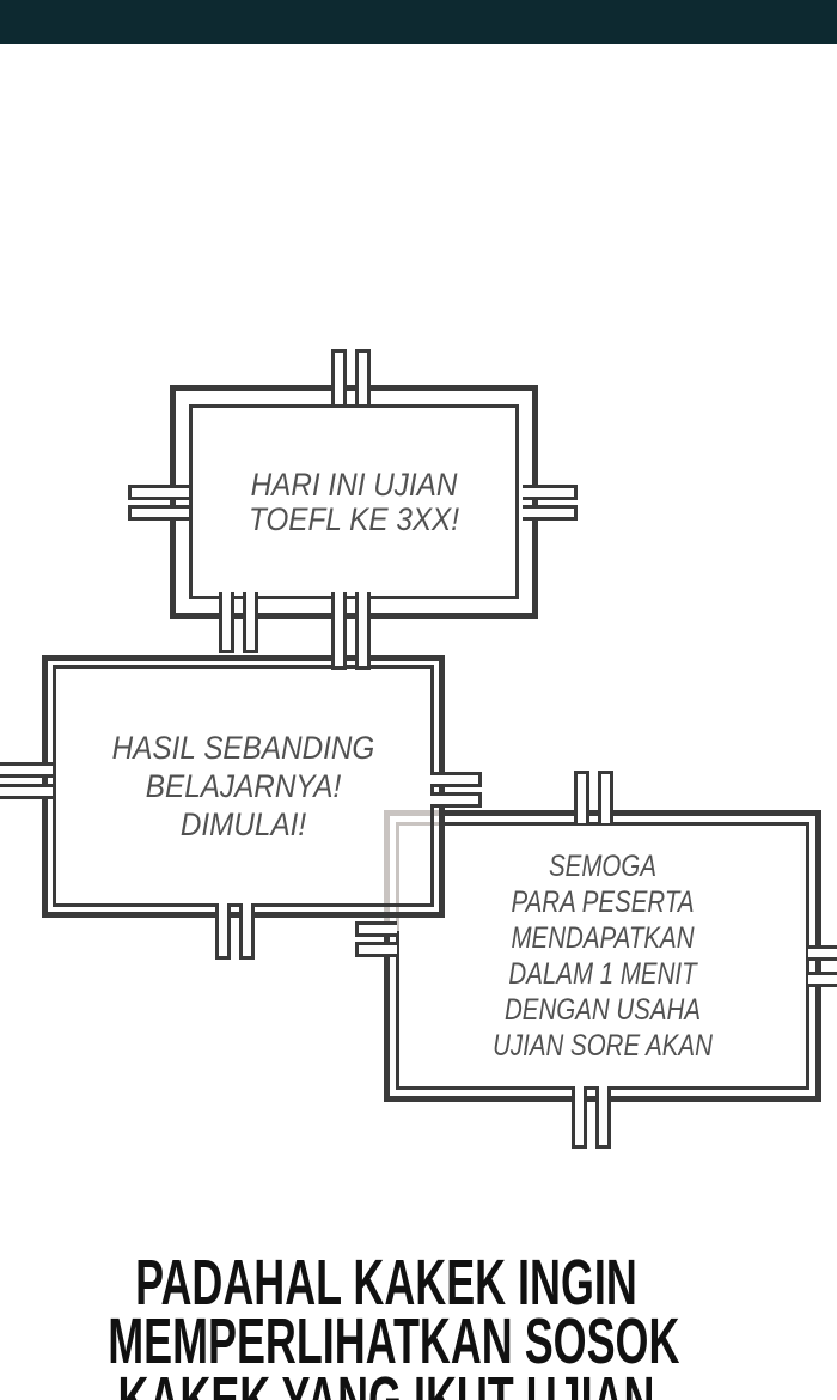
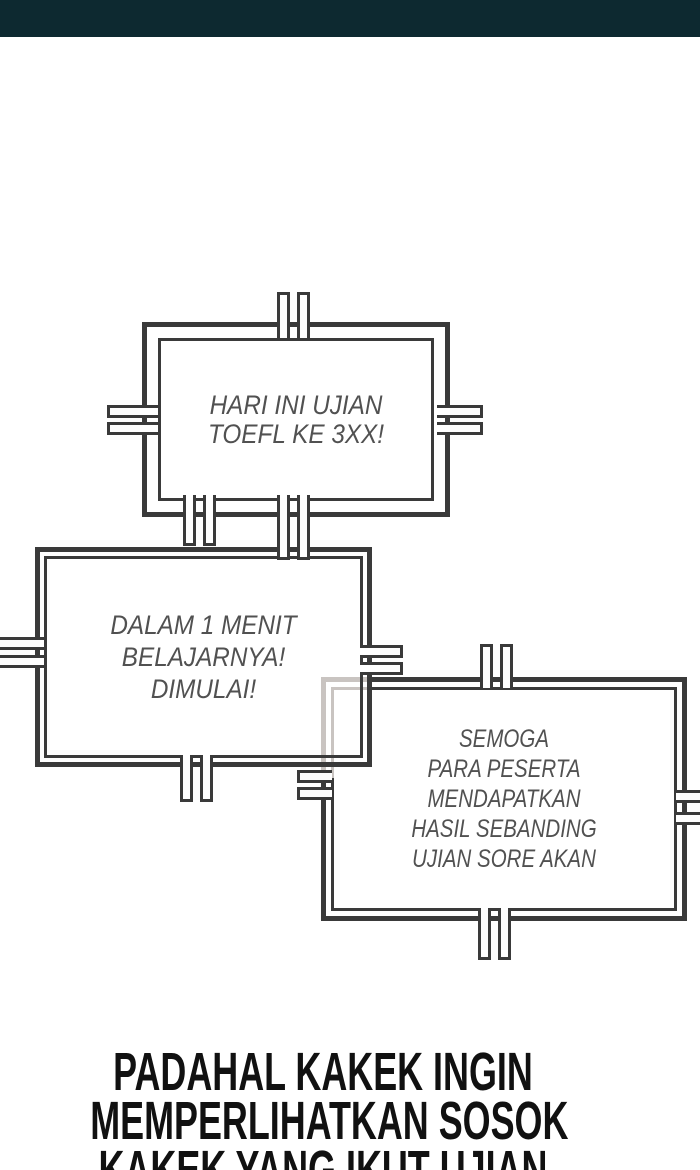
  SEMOGA
  PARA PESERTA
  MENDAPATKAN
- DALAM 1 MENIT
+ HASIL SEBANDING
- DENGAN USAHA
  UJIAN SORE AKAN
- HASIL SEBANDING
+ DALAM 1 MENIT
  BELAJARNYA!
  DIMULAI!
  HARI INI UJIAN
  TOEFL KE 3XX!
  PADAHAL KAKEK INGIN
  MEMPERLIHATKAN SOSOK
